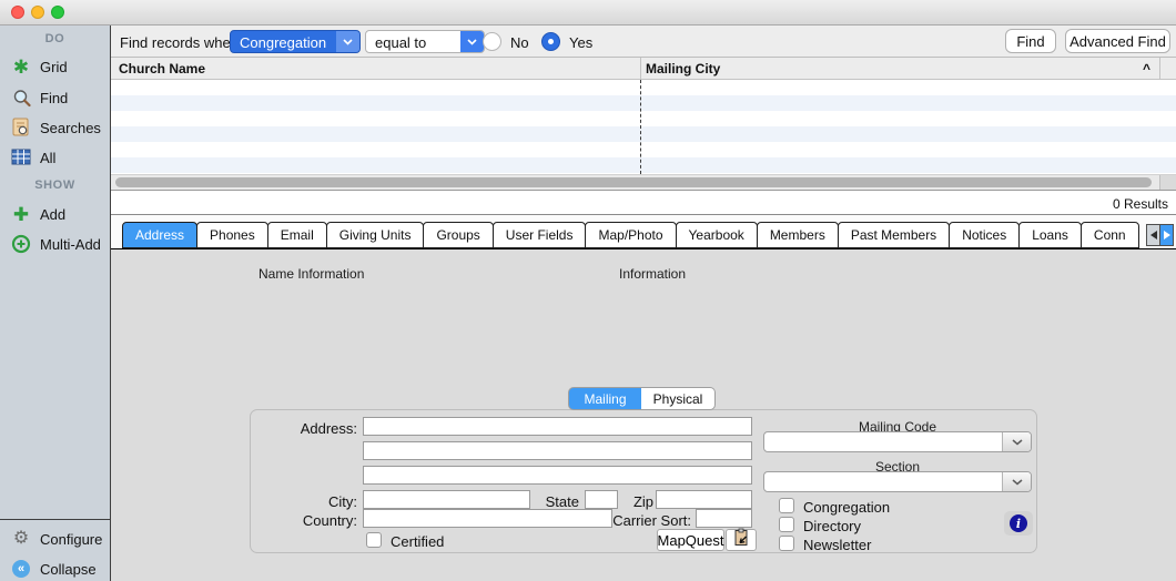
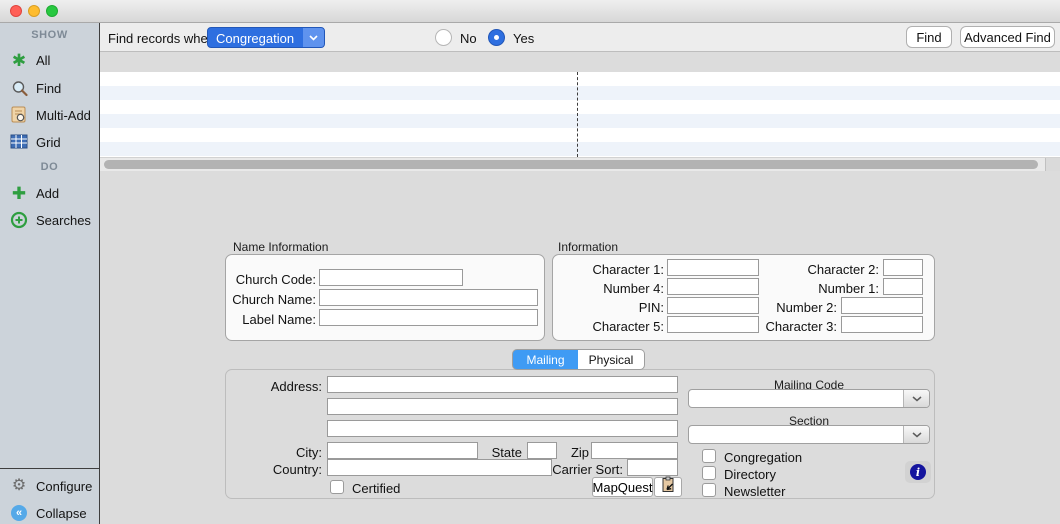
- DO
+ SHOW
  ✱
- Grid
+ All
  Find
- Searches
+ Multi-Add
- All
+ Grid
- SHOW
+ DO
  ✚
  Add
- Multi-Add
+ Searches
  ⚙
  Configure
  «
  Collapse
  Find records whe
  Congregation
- equal to
  No
  Yes
  Find
  Advanced Find
- Church Name
- Mailing City
- ^
- 0 Results
- Address
- Phones
- Email
- Giving Units
- Groups
- User Fields
- Map/Photo
- Yearbook
- Members
- Past Members
- Notices
- Loans
- Conn
  Name Information
+ Church Code:
+ Church Name:
+ Label Name:
  Information
+ Character 1:
+ Number 4:
+ PIN:
+ Character 5:
+ Character 2:
+ Number 1:
+ Number 2:
+ Character 3:
  Mailing
  Physical
  Address:
  City:
  State
  Zip
  Country:
  Carrier Sort:
  Certified
  MapQuest
  Mailing Code
  Section
  Congregation
  Directory
  Newsletter
  i
